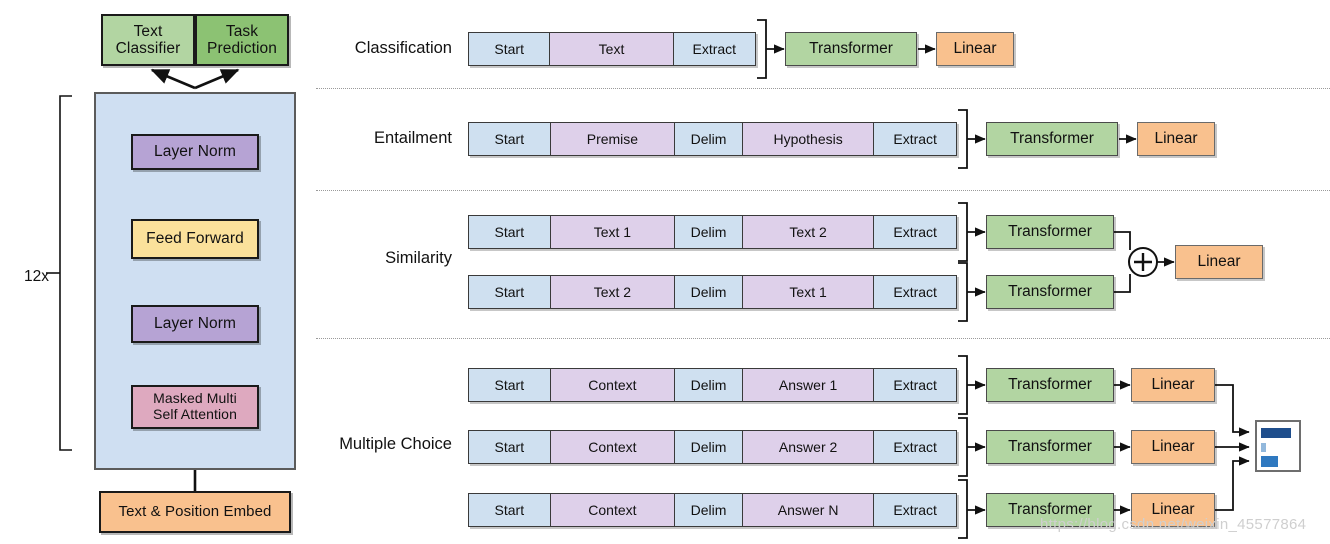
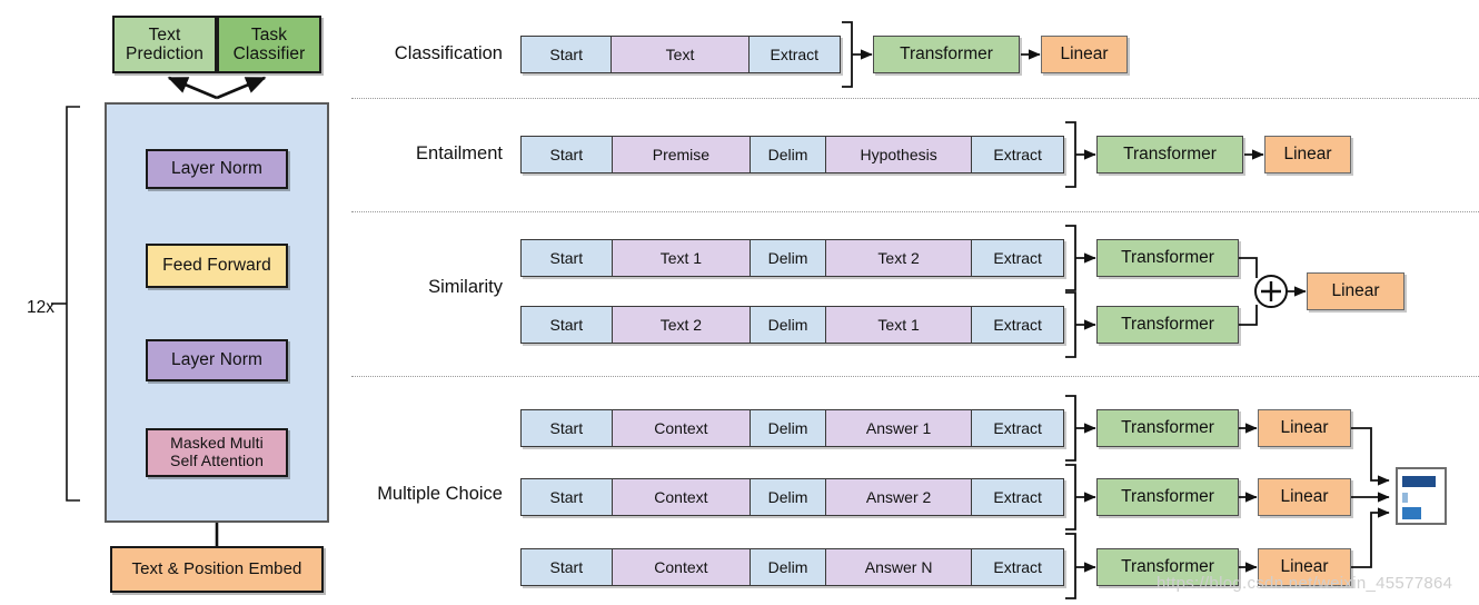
  Text
- Classifier
+ Prediction
  Task
- Prediction
+ Classifier
  Layer Norm
  Feed Forward
  Layer Norm
  Masked Multi
  Self Attention
  Text & Position Embed
  12x
  Classification
  Entailment
  Similarity
  Multiple Choice
  Start
  Text
  Extract
  Transformer
  Linear
  Start
  Premise
  Delim
  Hypothesis
  Extract
  Transformer
  Linear
  Start
  Text 1
  Delim
  Text 2
  Extract
  Transformer
  Start
  Text 2
  Delim
  Text 1
  Extract
  Transformer
  Linear
  Start
  Context
  Delim
  Answer 1
  Extract
  Transformer
  Linear
  Start
  Context
  Delim
  Answer 2
  Extract
  Transformer
  Linear
  Start
  Context
  Delim
  Answer N
  Extract
  Transformer
  Linear
  https://blog.csdn.net/weixin_45577864
